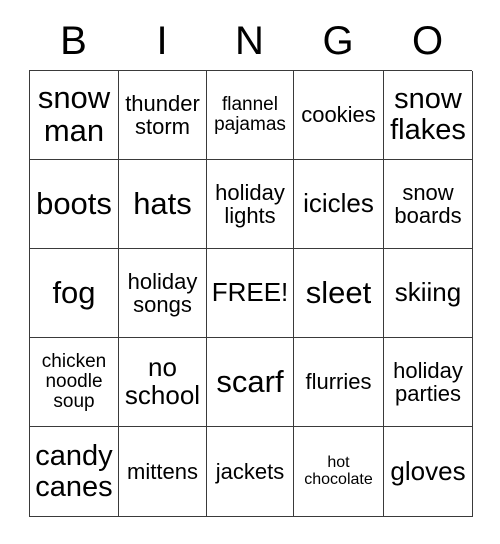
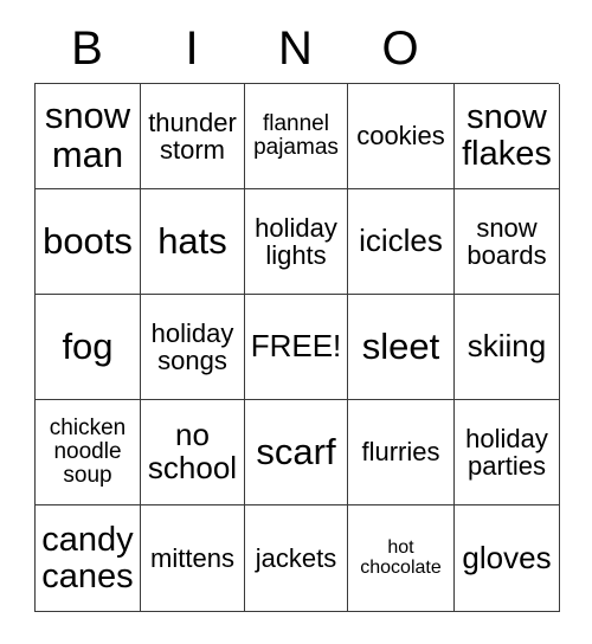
  B
  I
  N
- G
  O
  snow
  man
  thunder
  storm
  flannel
  pajamas
  cookies
  snow
  flakes
  boots
  hats
  holiday
  lights
  icicles
  snow
  boards
  fog
  holiday
  songs
  FREE!
  sleet
  skiing
  chicken
  noodle
  soup
  no
  school
  scarf
  flurries
  holiday
  parties
  candy
  canes
  mittens
  jackets
  hot
  chocolate
  gloves
